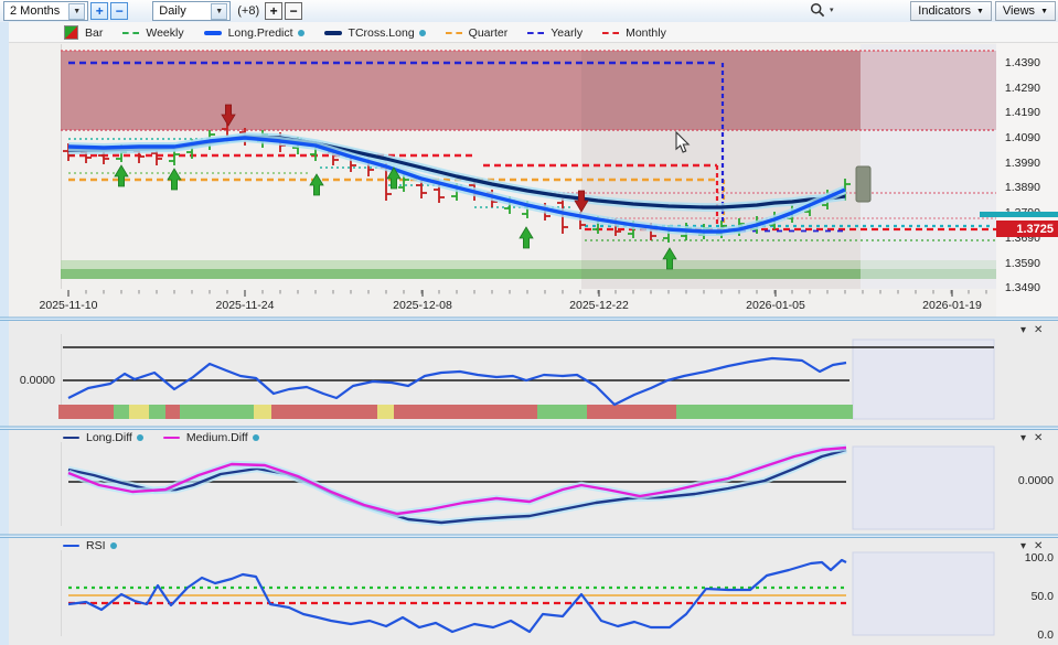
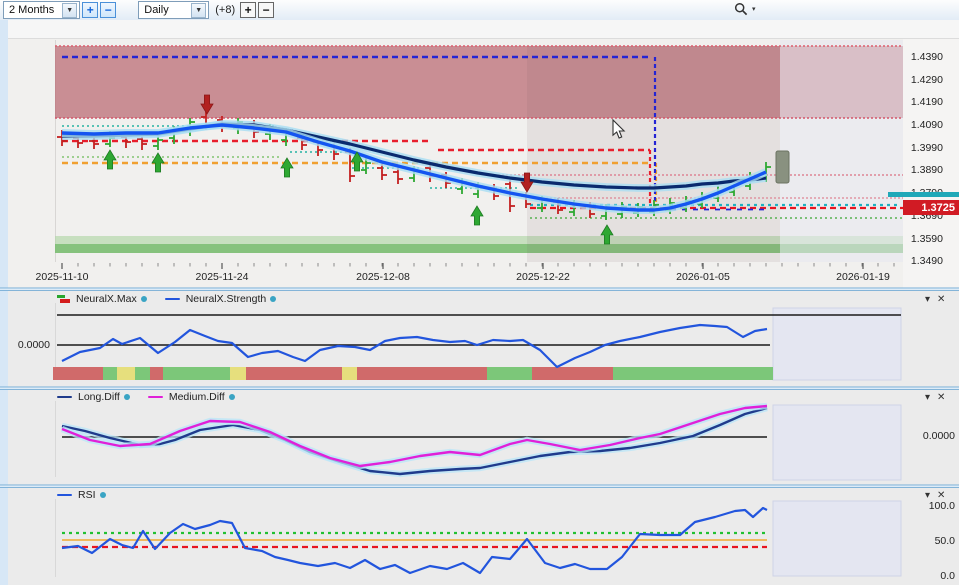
  2 Months
  +
  −
  Daily
  (+8)
  +
  −
- Indicators
- Views
- Bar
- Weekly
- Long.Predict
- TCross.Long
- Quarter
- Yearly
- Monthly
  1.4390
  1.4290
  1.4190
  1.4090
  1.3990
  1.3890
  1.3690
  1.3590
  1.3490
  2025-11-10
  2025-11-24
  2025-12-08
  2025-12-22
  2026-01-05
  2026-01-19
  1.3725
+ NeuralX.Max
+ NeuralX.Strength
  0.0000
  ▾
  ✕
  Long.Diff
  Medium.Diff
  0.0000
  ▾
  ✕
  RSI
  100.0
  50.0
  0.0
  ▾
  ✕
